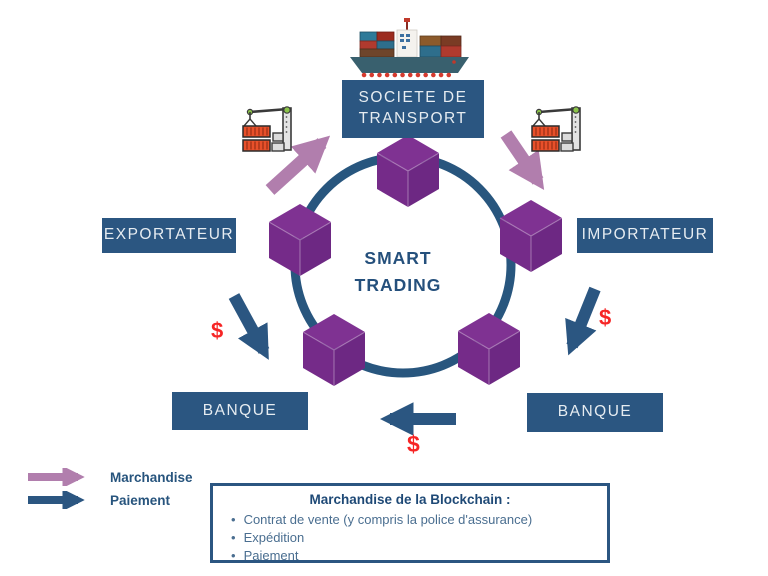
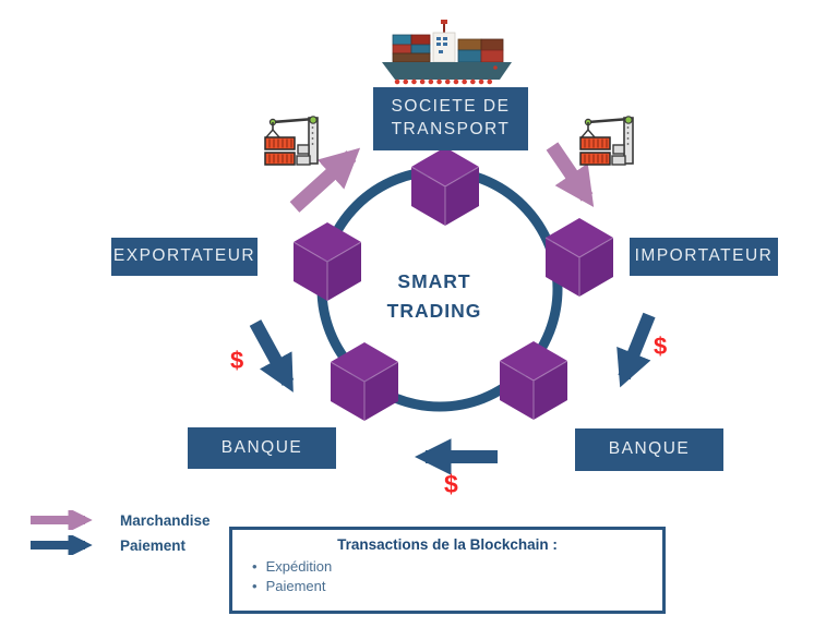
  SOCIETE DE TRANSPORT
  EXPORTATEUR
  IMPORTATEUR
  BANQUE
  BANQUE
  SMART TRADING
  $
  $
  $
  Marchandise
  Paiement
- Marchandise de la Blockchain :
+ Transactions de la Blockchain :
- Contrat de vente (y compris la police d'assurance)
  Expédition
  Paiement
